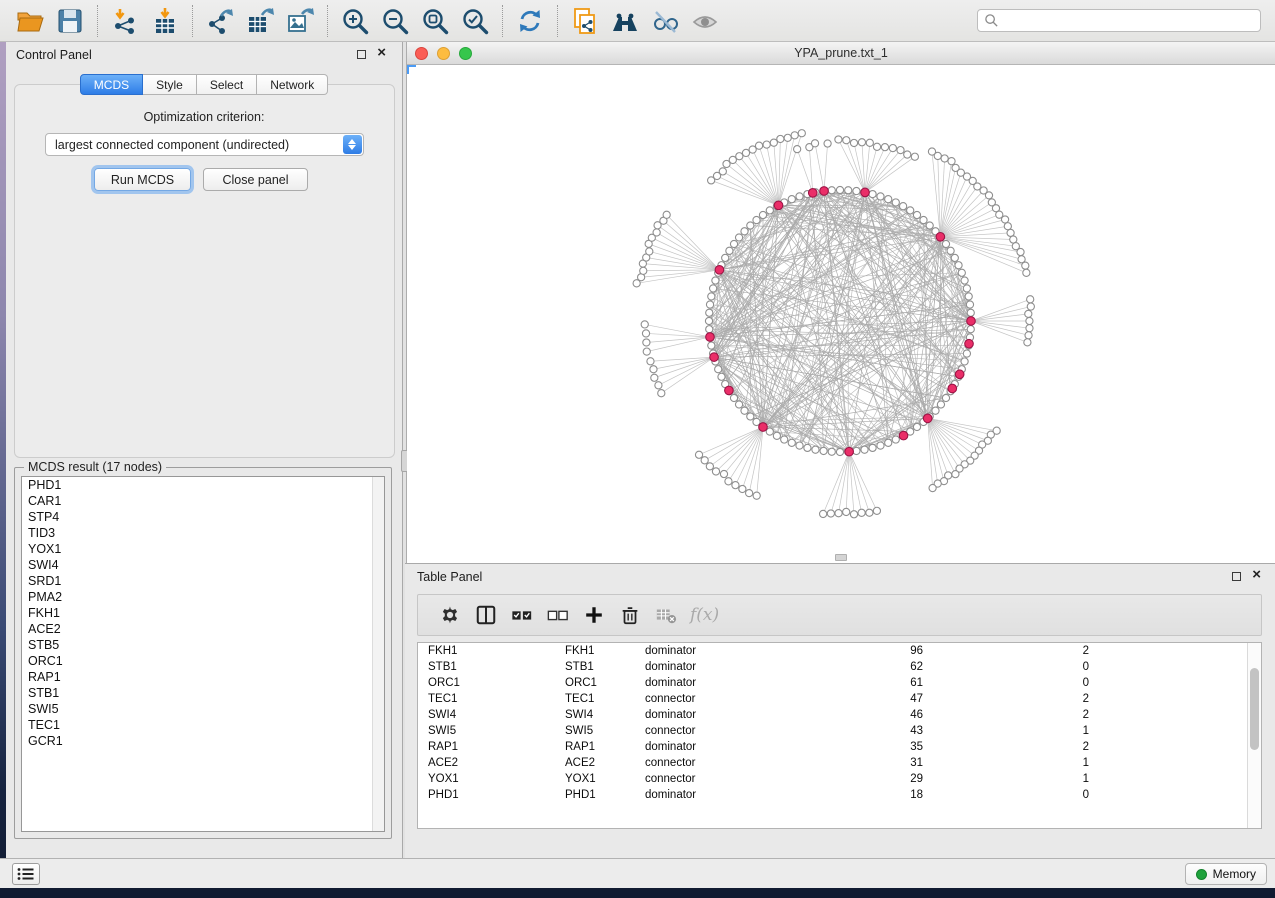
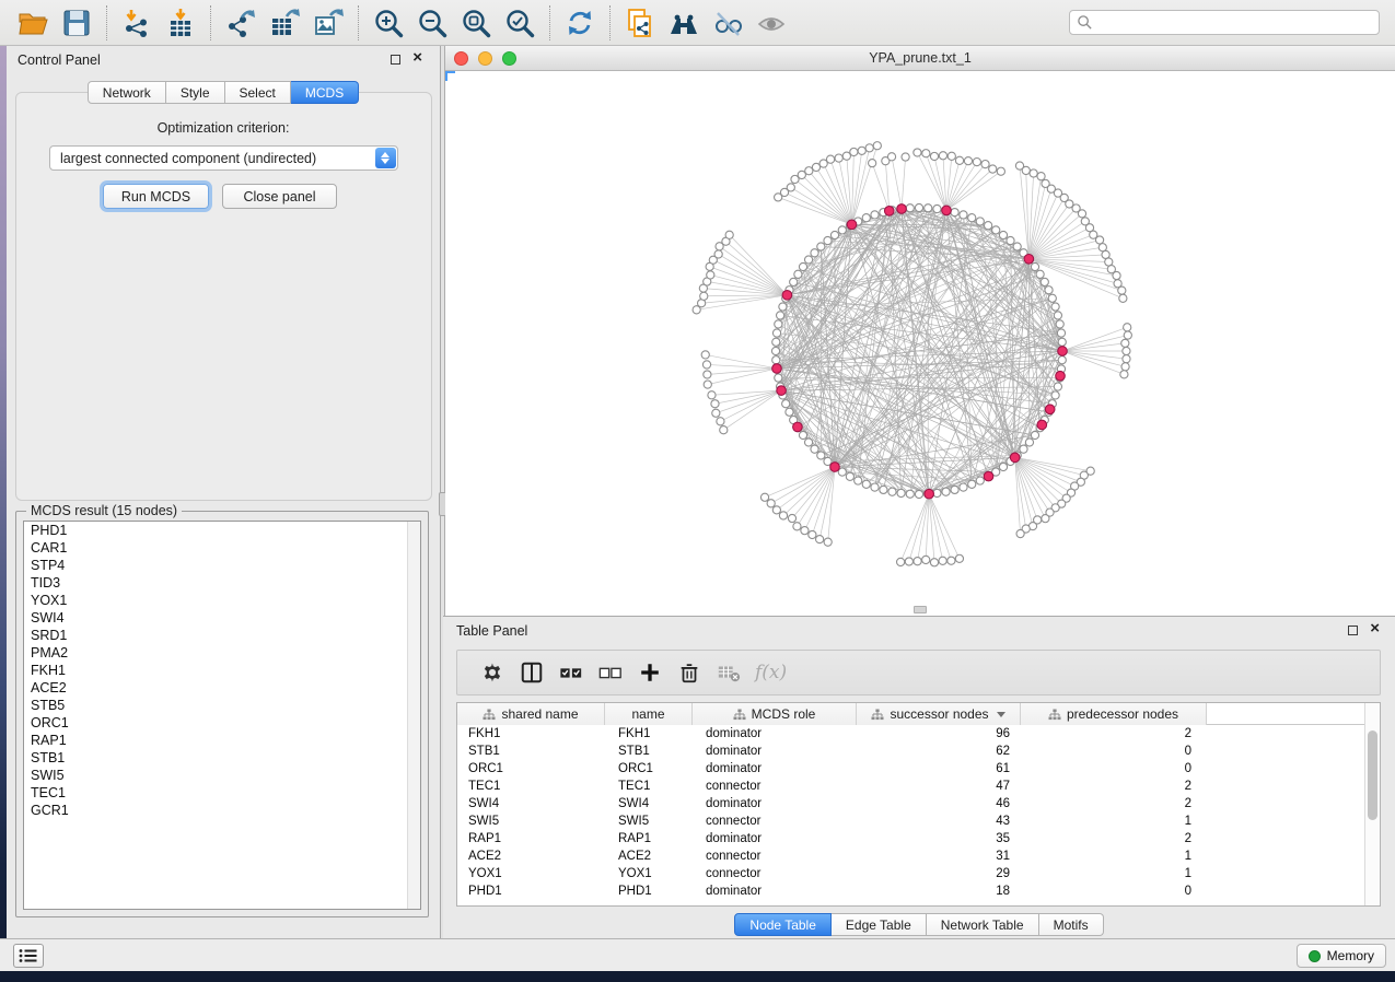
  Control Panel
  ×
- MCDS
+ Network
  Style
  Select
- Network
+ MCDS
  Optimization criterion:
  largest connected component (undirected)
  Run MCDS
  Close panel
- MCDS result (17 nodes)
+ MCDS result (15 nodes)
  PHD1
  CAR1
  STP4
  TID3
  YOX1
  SWI4
  SRD1
  PMA2
  FKH1
  ACE2
  STB5
  ORC1
  RAP1
  STB1
  SWI5
  TEC1
  GCR1
  YPA_prune.txt_1
  Table Panel
  ×
  f(x)
+ shared name
+ name
+ MCDS role
+ successor nodes
+ predecessor nodes
  FKH1
  FKH1
  dominator
  96
  2
  STB1
  STB1
  dominator
  62
  0
  ORC1
  ORC1
  dominator
  61
  0
  TEC1
  TEC1
  connector
  47
  2
  SWI4
  SWI4
  dominator
  46
  2
  SWI5
  SWI5
  connector
  43
  1
  RAP1
  RAP1
  dominator
  35
  2
  ACE2
  ACE2
  connector
  31
  1
  YOX1
  YOX1
  connector
  29
  1
  PHD1
  PHD1
  dominator
  18
  0
+ Node Table
+ Edge Table
+ Network Table
+ Motifs
  Memory
